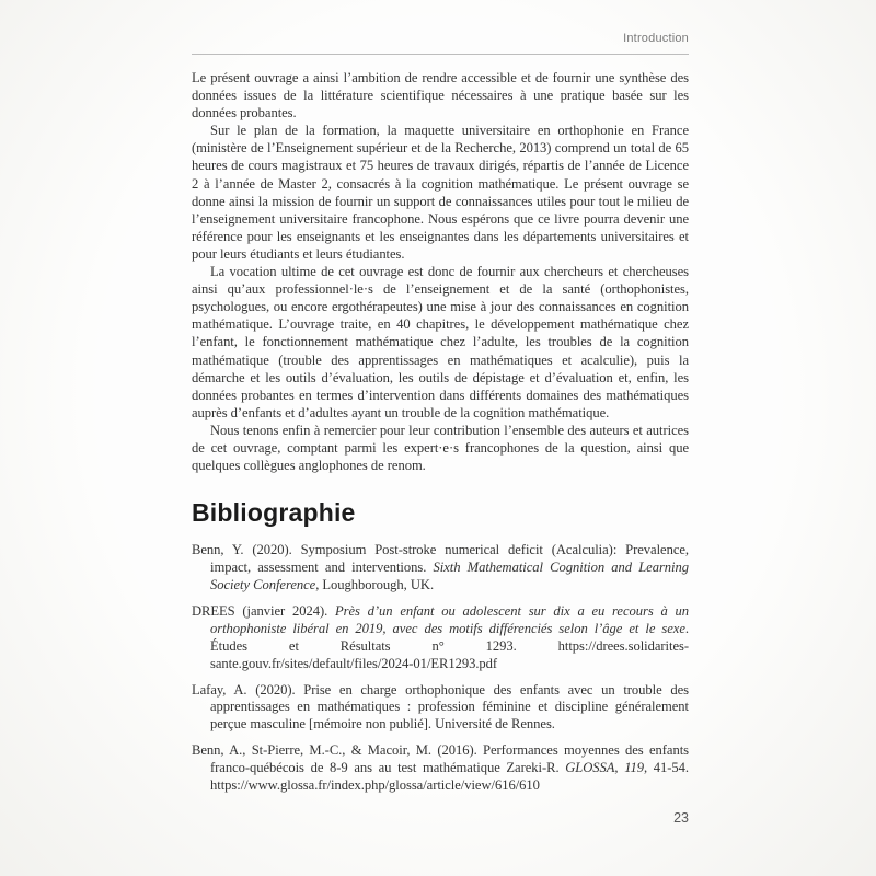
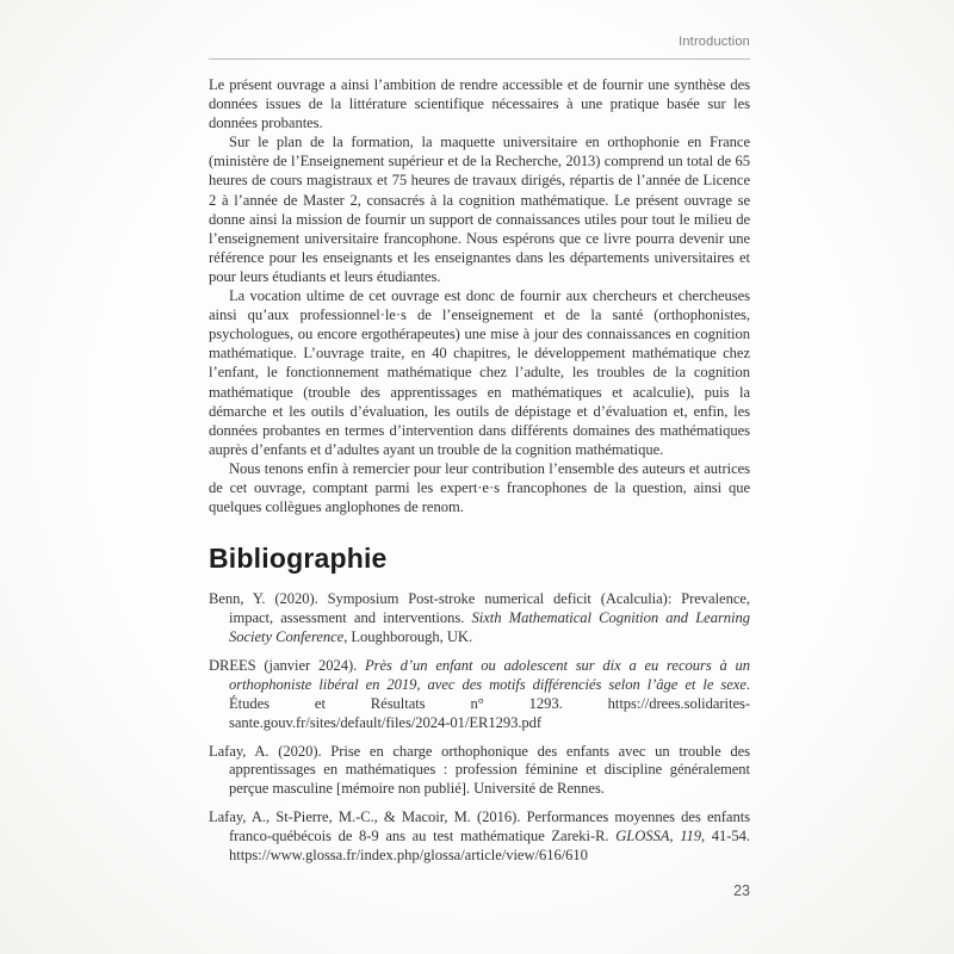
  Introduction
  Le présent ouvrage a ainsi l’ambition de rendre accessible et de fournir une synthèse des données issues de la littérature scientifique nécessaires à une pratique basée sur les données probantes.
  Sur le plan de la formation, la maquette universitaire en orthophonie en France (ministère de l’Enseignement supérieur et de la Recherche, 2013) comprend un total de 65 heures de cours magistraux et 75 heures de travaux dirigés, répartis de l’année de Licence 2 à l’année de Master 2, consacrés à la cognition mathématique. Le présent ouvrage se donne ainsi la mission de fournir un support de connaissances utiles pour tout le milieu de l’enseignement universitaire francophone. Nous espérons que ce livre pourra devenir une référence pour les enseignants et les enseignantes dans les départements universitaires et pour leurs étudiants et leurs étudiantes.
  La vocation ultime de cet ouvrage est donc de fournir aux chercheurs et chercheuses ainsi qu’aux professionnel·le·s de l’enseignement et de la santé (orthophonistes, psychologues, ou encore ergothérapeutes) une mise à jour des connaissances en cognition mathématique. L’ouvrage traite, en 40 chapitres, le développement mathématique chez l’enfant, le fonctionnement mathématique chez l’adulte, les troubles de la cognition mathématique (trouble des apprentissages en mathématiques et acalculie), puis la démarche et les outils d’évaluation, les outils de dépistage et d’évaluation et, enfin, les données probantes en termes d’intervention dans différents domaines des mathématiques auprès d’enfants et d’adultes ayant un trouble de la cognition mathématique.
  Nous tenons enfin à remercier pour leur contribution l’ensemble des auteurs et autrices de cet ouvrage, comptant parmi les expert·e·s francophones de la question, ainsi que quelques collègues anglophones de renom.
  Bibliographie
  Benn, Y. (2020). Symposium Post-stroke numerical deficit (Acalculia): Prevalence, impact, assessment and interventions. Sixth Mathematical Cognition and Learning Society Conference, Loughborough, UK.
  DREES (janvier 2024). Près d’un enfant ou adolescent sur dix a eu recours à un orthophoniste libéral en 2019, avec des motifs différenciés selon l’âge et le sexe. Études et Résultats n° 1293. https://drees.solidarites-sante.gouv.fr/sites/default/files/2024-01/ER1293.pdf
  Lafay, A. (2020). Prise en charge orthophonique des enfants avec un trouble des apprentissages en mathématiques : profession féminine et discipline généralement perçue masculine [mémoire non publié]. Université de Rennes.
- Benn, A., St-Pierre, M.-C., & Macoir, M. (2016). Performances moyennes des enfants franco-québécois de 8-9 ans au test mathématique Zareki-R. GLOSSA, 119, 41-54. https://www.glossa.fr/index.php/glossa/article/view/616/610
+ Lafay, A., St-Pierre, M.-C., & Macoir, M. (2016). Performances moyennes des enfants franco-québécois de 8-9 ans au test mathématique Zareki-R. GLOSSA, 119, 41-54. https://www.glossa.fr/index.php/glossa/article/view/616/610
  23
